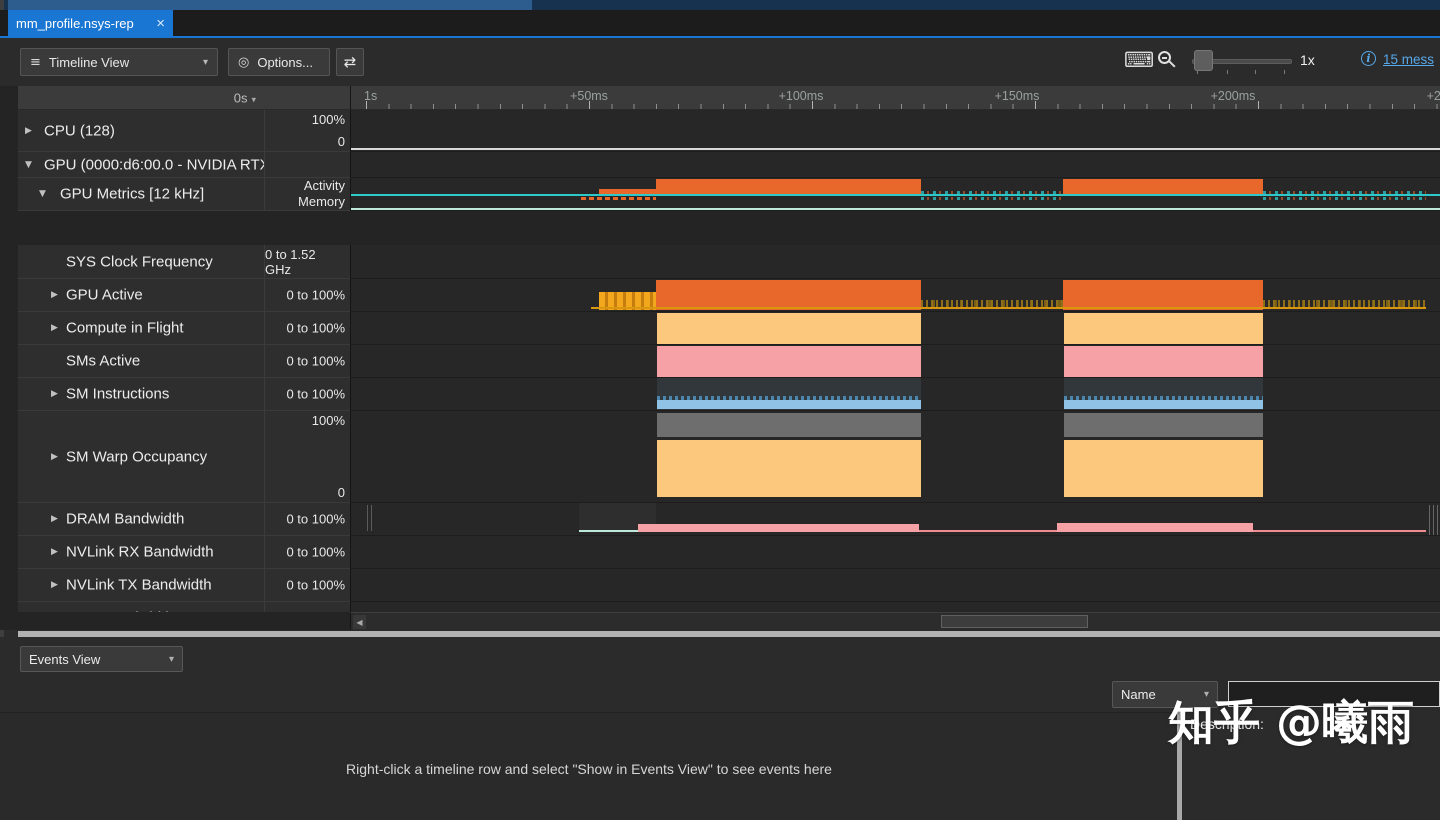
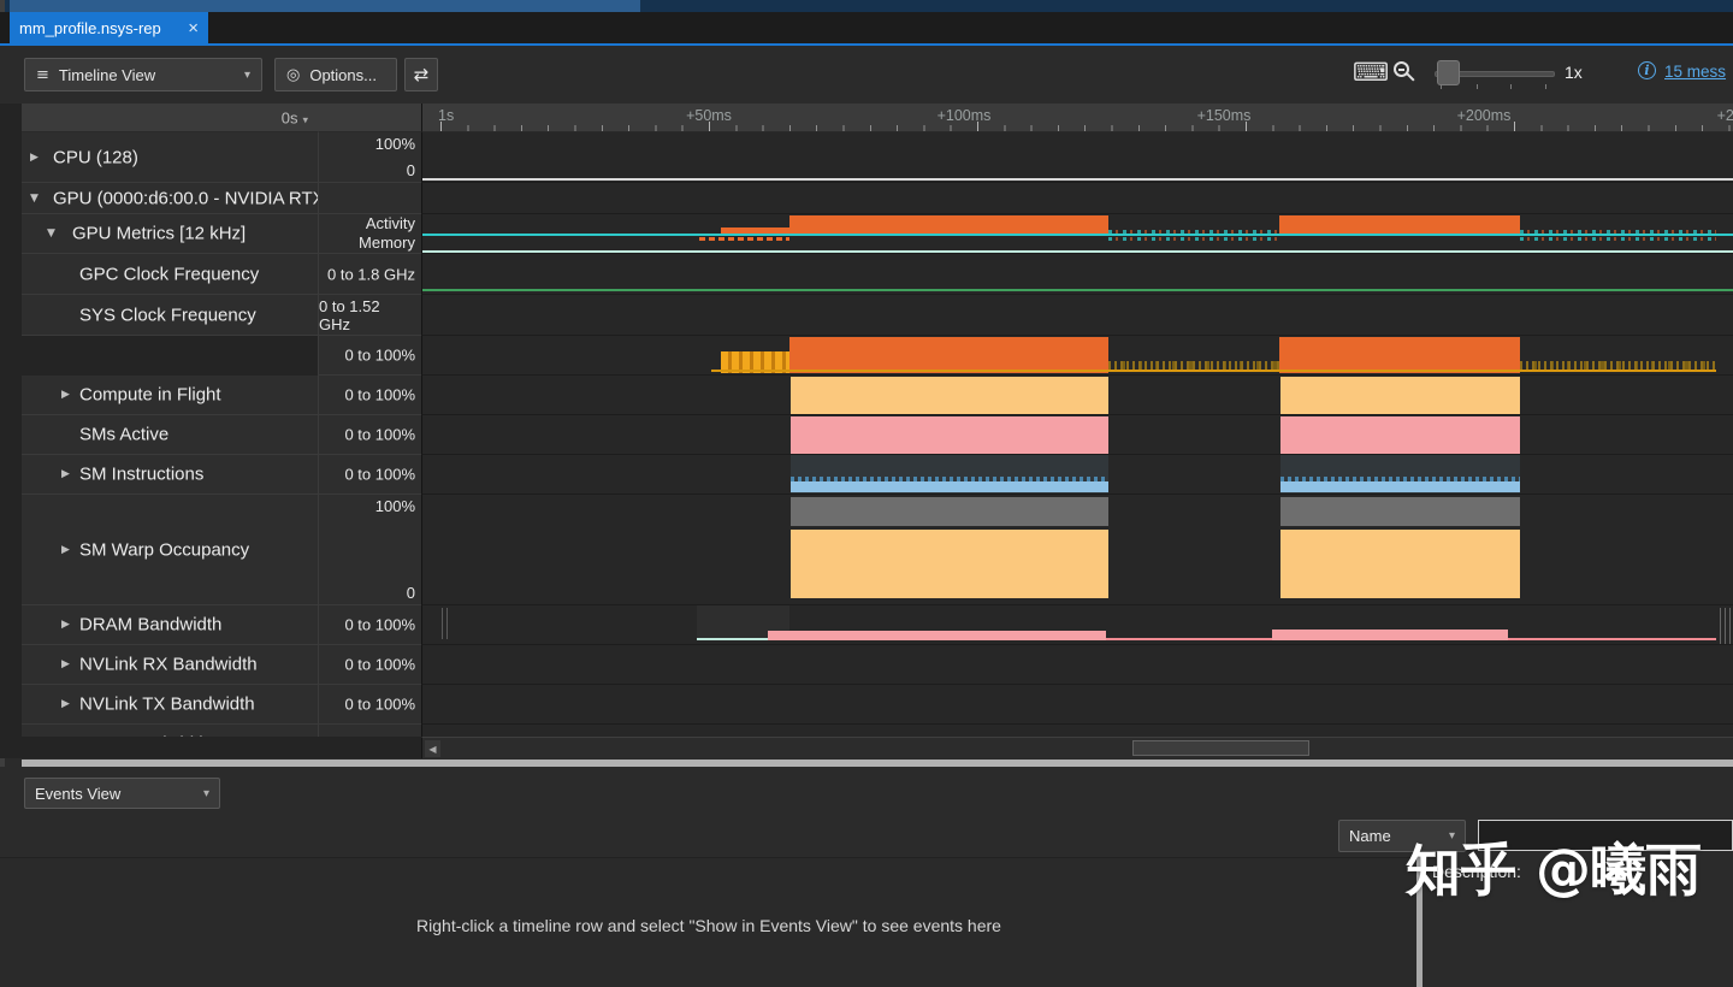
  mm_profile.nsys-rep
  ×
  ≡
  Timeline View
  ▾
  ◎
  Options...
  ⇄
  ⌨
  1x
  i
  15 mess
  0s ▾
  1s
  +50ms
  +100ms
  +150ms
  +200ms
  CPU (128)
  100%
  0
  GPU (0000:d6:00.0 - NVIDIA RT
  GPU Metrics [12 kHz]
  Activity
  Memory
+ GPC Clock Frequency
+ 0 to 1.8 GHz
  SYS Clock Frequency
  0 to 1.52 GHz
- GPU Active
  0 to 100%
  Compute in Flight
  0 to 100%
  SMs Active
  0 to 100%
  SM Instructions
  0 to 100%
  SM Warp Occupancy
  100%
  0
  DRAM Bandwidth
  0 to 100%
  NVLink RX Bandwidth
  0 to 100%
  NVLink TX Bandwidth
  0 to 100%
  ◀
  Events View
  ▾
  Name
  ▾
  Right-click a timeline row and select "Show in Events View" to see events here
  Description:
  知乎 @曦雨
